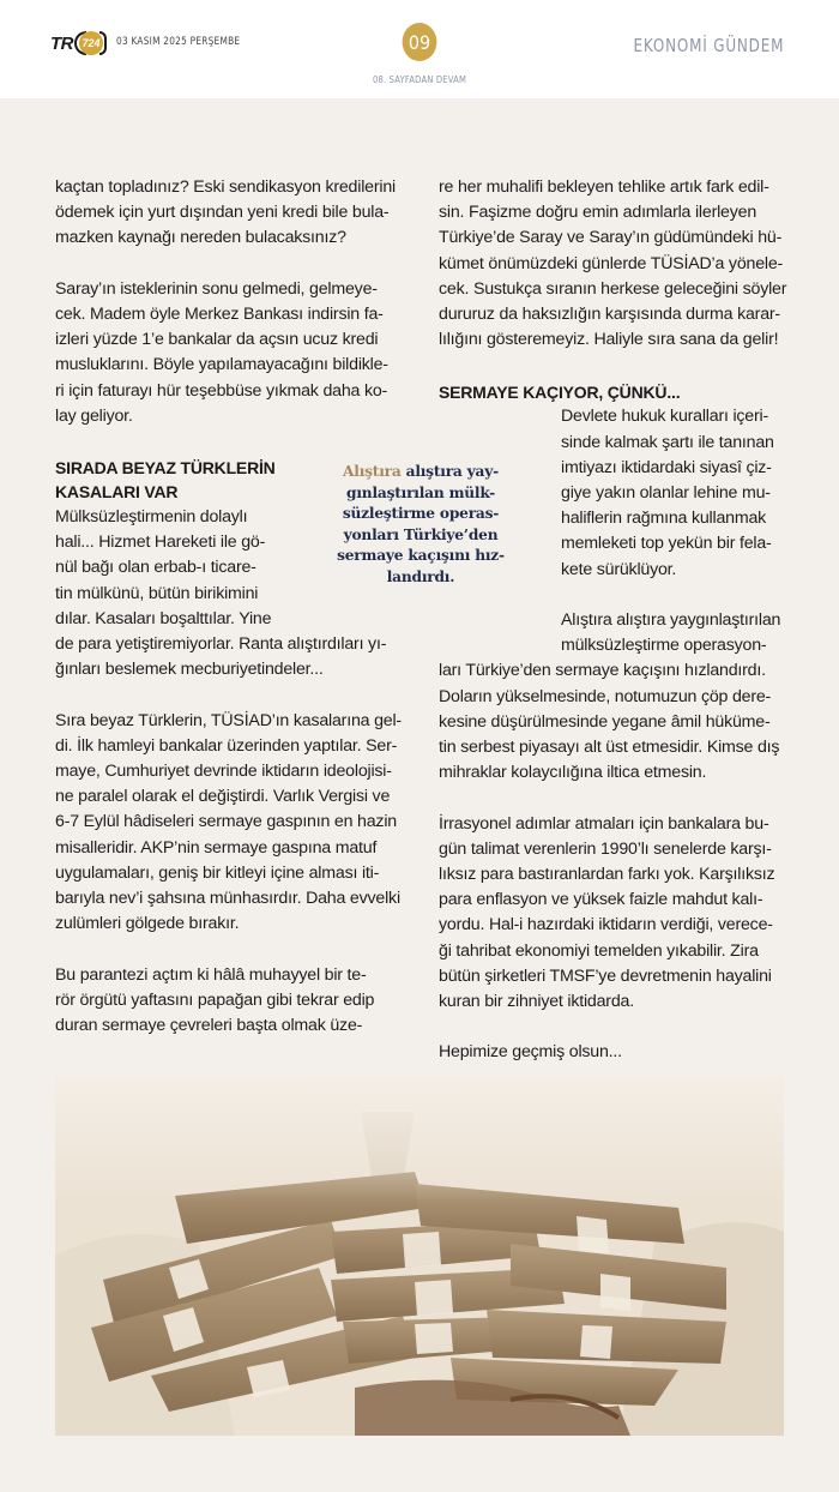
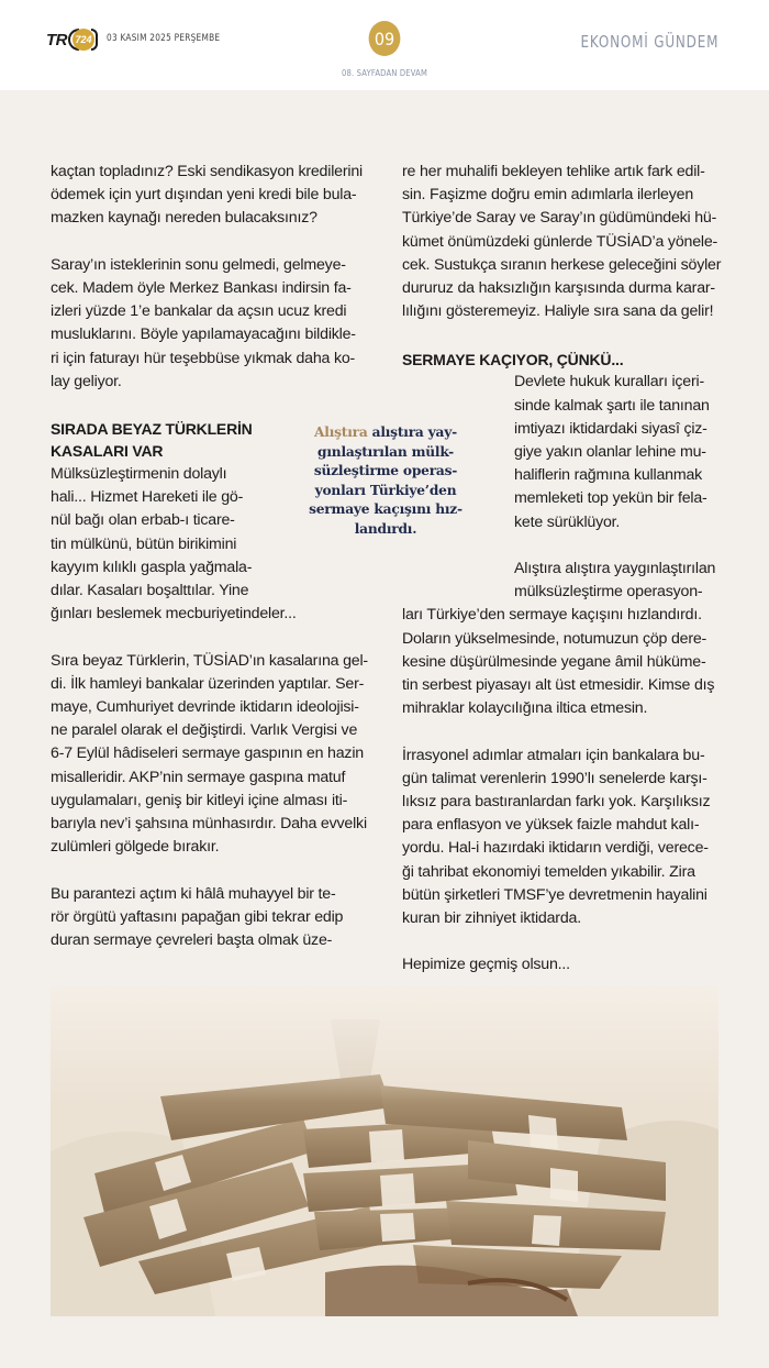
  TR
  724
  03 KASIM 2025 PERŞEMBE
  09
  08. SAYFADAN DEVAM
  EKONOMİ GÜNDEM
  kaçtan topladınız? Eski sendikasyon kredilerini
  ödemek için yurt dışından yeni kredi bile bula-
  mazken kaynağı nereden bulacaksınız?
  Saray’ın isteklerinin sonu gelmedi, gelmeye-
  cek. Madem öyle Merkez Bankası indirsin fa-
  izleri yüzde 1’e bankalar da açsın ucuz kredi
  musluklarını. Böyle yapılamayacağını bildikle-
  ri için faturayı hür teşebbüse yıkmak daha ko-
  lay geliyor.
  SIRADA BEYAZ TÜRKLERİN
  KASALARI VAR
  Mülksüzleştirmenin dolaylı
  hali... Hizmet Hareketi ile gö-
  nül bağı olan erbab-ı ticare-
  tin mülkünü, bütün birikimini
+ kayyım kılıklı gaspla yağmala-
  dılar. Kasaları boşalttılar. Yine
- de para yetiştiremiyorlar. Ranta alıştırdıları yı-
  ğınları beslemek mecburiyetindeler...
  Sıra beyaz Türklerin, TÜSİAD’ın kasalarına gel-
  di. İlk hamleyi bankalar üzerinden yaptılar. Ser-
  maye, Cumhuriyet devrinde iktidarın ideolojisi-
  ne paralel olarak el değiştirdi. Varlık Vergisi ve
  6-7 Eylül hâdiseleri sermaye gaspının en hazin
  misalleridir. AKP’nin sermaye gaspına matuf
  uygulamaları, geniş bir kitleyi içine alması iti-
  barıyla nev’i şahsına münhasırdır. Daha evvelki
  zulümleri gölgede bırakır.
  Bu parantezi açtım ki hâlâ muhayyel bir te-
  rör örgütü yaftasını papağan gibi tekrar edip
  duran sermaye çevreleri başta olmak üze-
  Alıştıra alıştıra yay-
  gınlaştırılan mülk-
  süzleştirme operas-
  yonları Türkiye’den
  sermaye kaçışını hız-
  landırdı.
  re her muhalifi bekleyen tehlike artık fark edil-
  sin. Faşizme doğru emin adımlarla ilerleyen
  Türkiye’de Saray ve Saray’ın güdümündeki hü-
  kümet önümüzdeki günlerde TÜSİAD’a yönele-
  cek. Sustukça sıranın herkese geleceğini söyler
  dururuz da haksızlığın karşısında durma karar-
  lılığını gösteremeyiz. Haliyle sıra sana da gelir!
  SERMAYE KAÇIYOR, ÇÜNKÜ...
  Devlete hukuk kuralları içeri-
  sinde kalmak şartı ile tanınan
  imtiyazı iktidardaki siyasî çiz-
  giye yakın olanlar lehine mu-
  haliflerin rağmına kullanmak
  memleketi top yekün bir fela-
  kete sürüklüyor.
  Alıştıra alıştıra yaygınlaştırılan
  mülksüzleştirme operasyon-
  ları Türkiye’den sermaye kaçışını hızlandırdı.
  Doların yükselmesinde, notumuzun çöp dere-
  kesine düşürülmesinde yegane âmil hüküme-
  tin serbest piyasayı alt üst etmesidir. Kimse dış
  mihraklar kolaycılığına iltica etmesin.
  İrrasyonel adımlar atmaları için bankalara bu-
  gün talimat verenlerin 1990’lı senelerde karşı-
  lıksız para bastıranlardan farkı yok. Karşılıksız
  para enflasyon ve yüksek faizle mahdut kalı-
  yordu. Hal-i hazırdaki iktidarın verdiği, verece-
  ği tahribat ekonomiyi temelden yıkabilir. Zira
  bütün şirketleri TMSF’ye devretmenin hayalini
  kuran bir zihniyet iktidarda.
  Hepimize geçmiş olsun...
